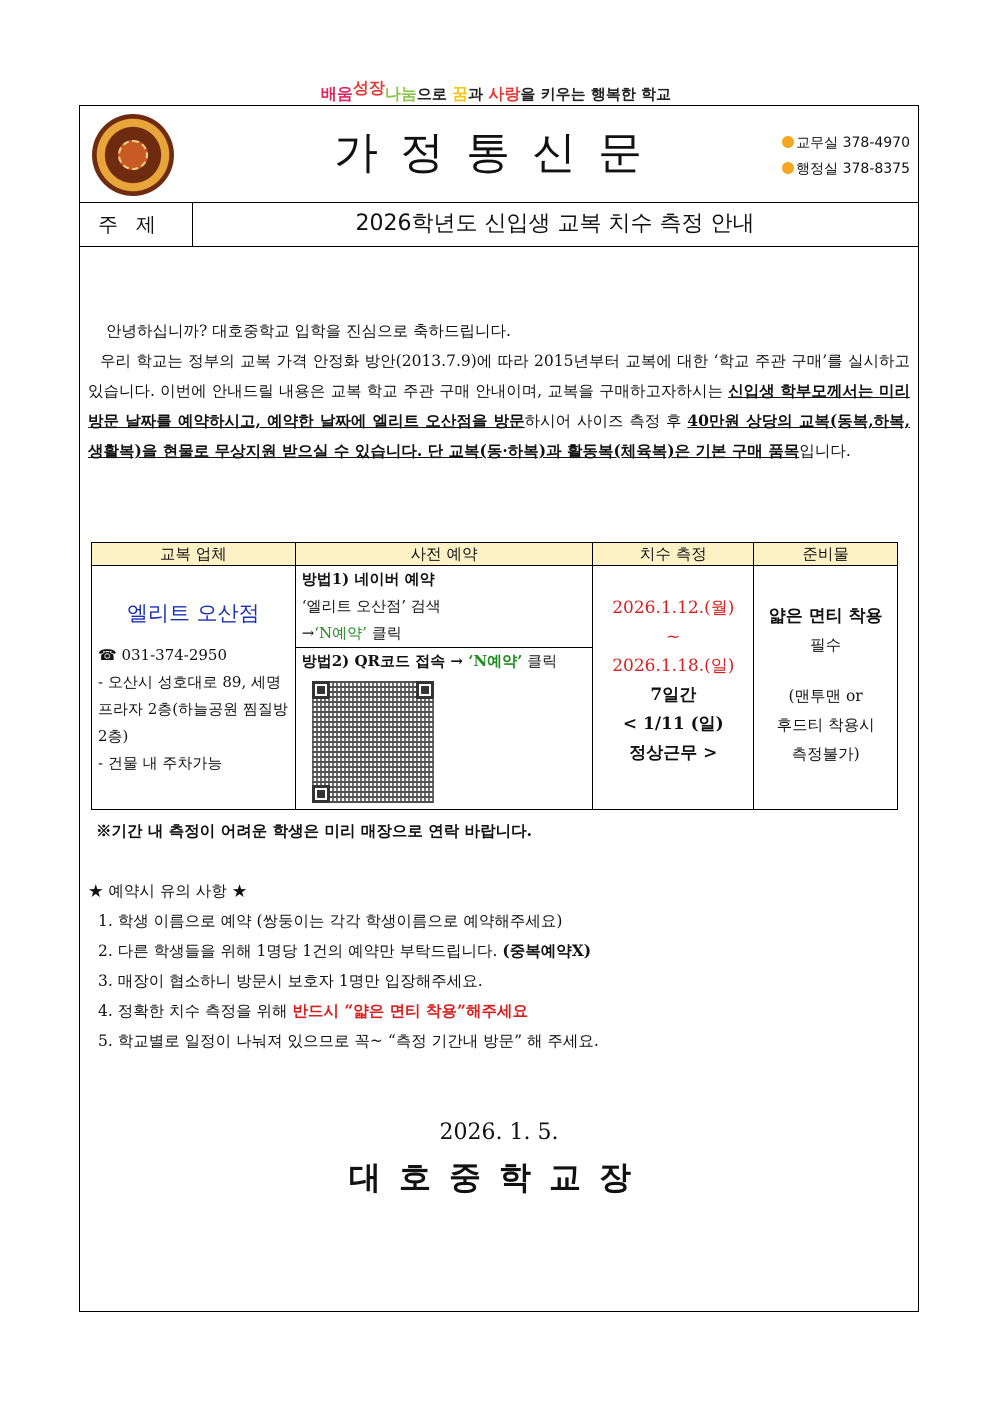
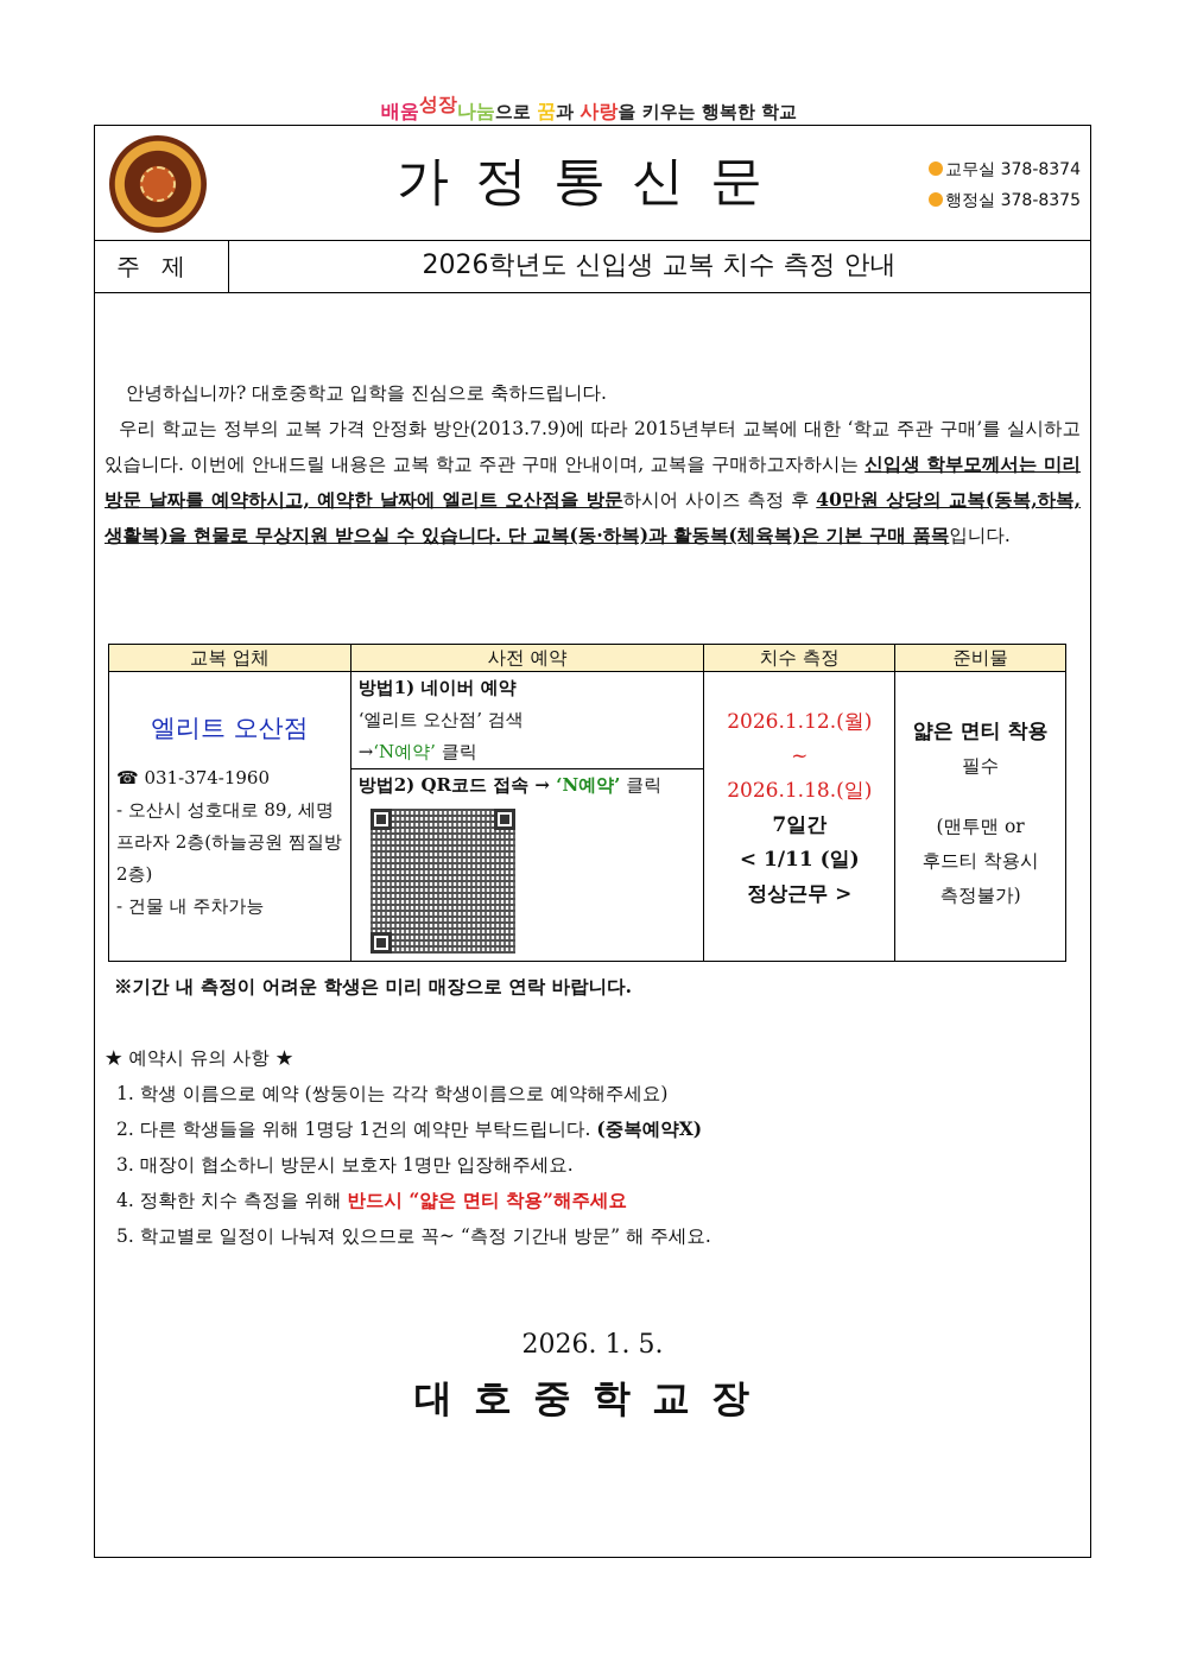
  배움성장나눔으로 꿈과 사랑을 키우는 행복한 학교
  가정통신문
- 교무실 378-4970
+ 교무실 378-8374
  행정실 378-8375
  주제
  2026학년도 신입생 교복 치수 측정 안내
  안녕하십니까? 대호중학교 입학을 진심으로 축하드립니다.
  우리 학교는 정부의 교복 가격 안정화 방안(2013.7.9)에 따라 2015년부터 교복에 대한 ‘학교 주관 구매’를 실시하고 있습니다. 이번에 안내드릴 내용은 교복 학교 주관 구매 안내이며, 교복을 구매하고자하시는 신입생 학부모께서는 미리 방문 날짜를 예약하시고, 예약한 날짜에 엘리트 오산점을 방문하시어 사이즈 측정 후 40만원 상당의 교복(동복,하복,생활복)을 현물로 무상지원 받으실 수 있습니다. 단 교복(동·하복)과 활동복(체육복)은 기본 구매 품목입니다.
  교복 업체	사전 예약	치수 측정	준비물
- 엘리트 오산점 ☎ 031-374-2950 - 오산시 성호대로 89, 세명프라자 2층(하늘공원 찜질방 2층) - 건물 내 주차가능	방법1) 네이버 예약 ‘엘리트 오산점’ 검색 →‘N예약’ 클릭	2026.1.12.(월) ~ 2026.1.18.(일) 7일간 < 1/11 (일) 정상근무 >	얇은 면티 착용 필수 (맨투맨 or 후드티 착용시 측정불가)
+ 엘리트 오산점 ☎ 031-374-1960 - 오산시 성호대로 89, 세명프라자 2층(하늘공원 찜질방 2층) - 건물 내 주차가능	방법1) 네이버 예약 ‘엘리트 오산점’ 검색 →‘N예약’ 클릭	2026.1.12.(월) ~ 2026.1.18.(일) 7일간 < 1/11 (일) 정상근무 >	얇은 면티 착용 필수 (맨투맨 or 후드티 착용시 측정불가)
  방법2) QR코드 접속 → ‘N예약’ 클릭
  ※기간 내 측정이 어려운 학생은 미리 매장으로 연락 바랍니다.
  ★ 예약시 유의 사항 ★
  1. 학생 이름으로 예약 (쌍둥이는 각각 학생이름으로 예약해주세요)
  2. 다른 학생들을 위해 1명당 1건의 예약만 부탁드립니다. (중복예약X)
  3. 매장이 협소하니 방문시 보호자 1명만 입장해주세요.
  4. 정확한 치수 측정을 위해 반드시 “얇은 면티 착용”해주세요
  5. 학교별로 일정이 나눠져 있으므로 꼭~ “측정 기간내 방문” 해 주세요.
  2026. 1. 5.
  대호중학교장
